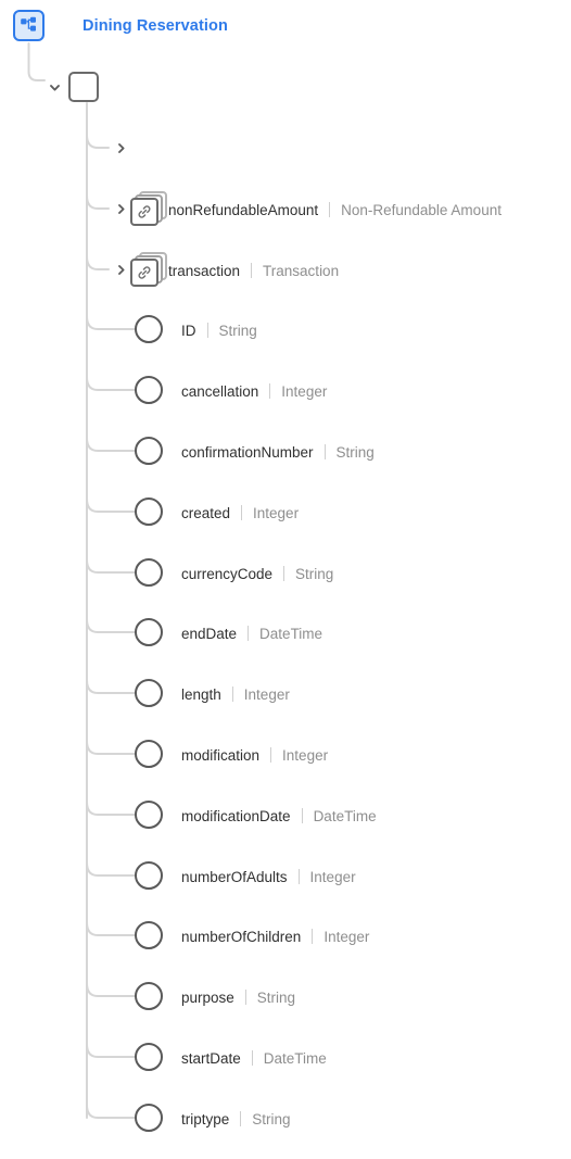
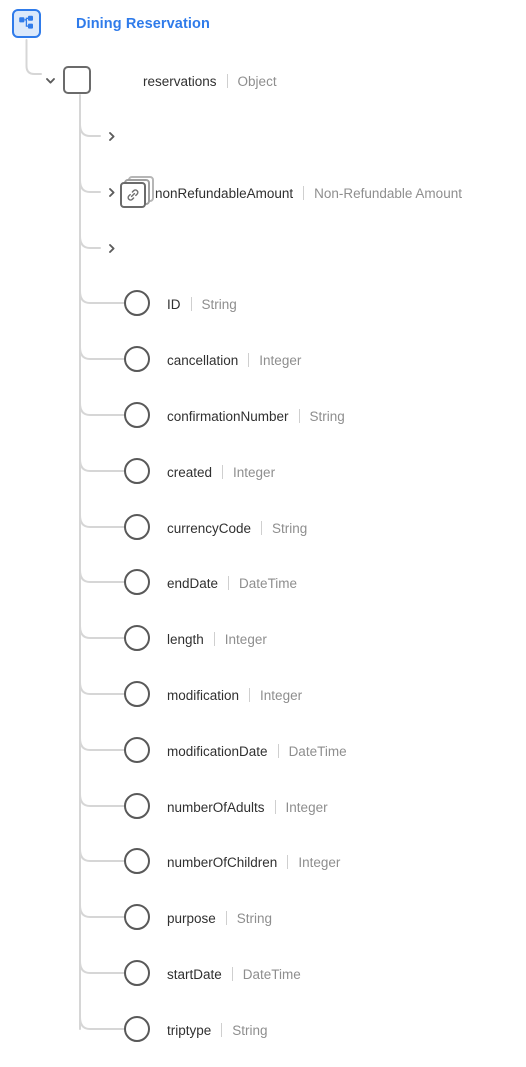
  Dining Reservation
+ reservations
+ Object
  nonRefundableAmount
  Non-Refundable Amount
- transaction
- Transaction
  ID
  String
  cancellation
  Integer
  confirmationNumber
  String
  created
  Integer
  currencyCode
  String
  endDate
  DateTime
  length
  Integer
  modification
  Integer
  modificationDate
  DateTime
  numberOfAdults
  Integer
  numberOfChildren
  Integer
  purpose
  String
  startDate
  DateTime
  triptype
  String
